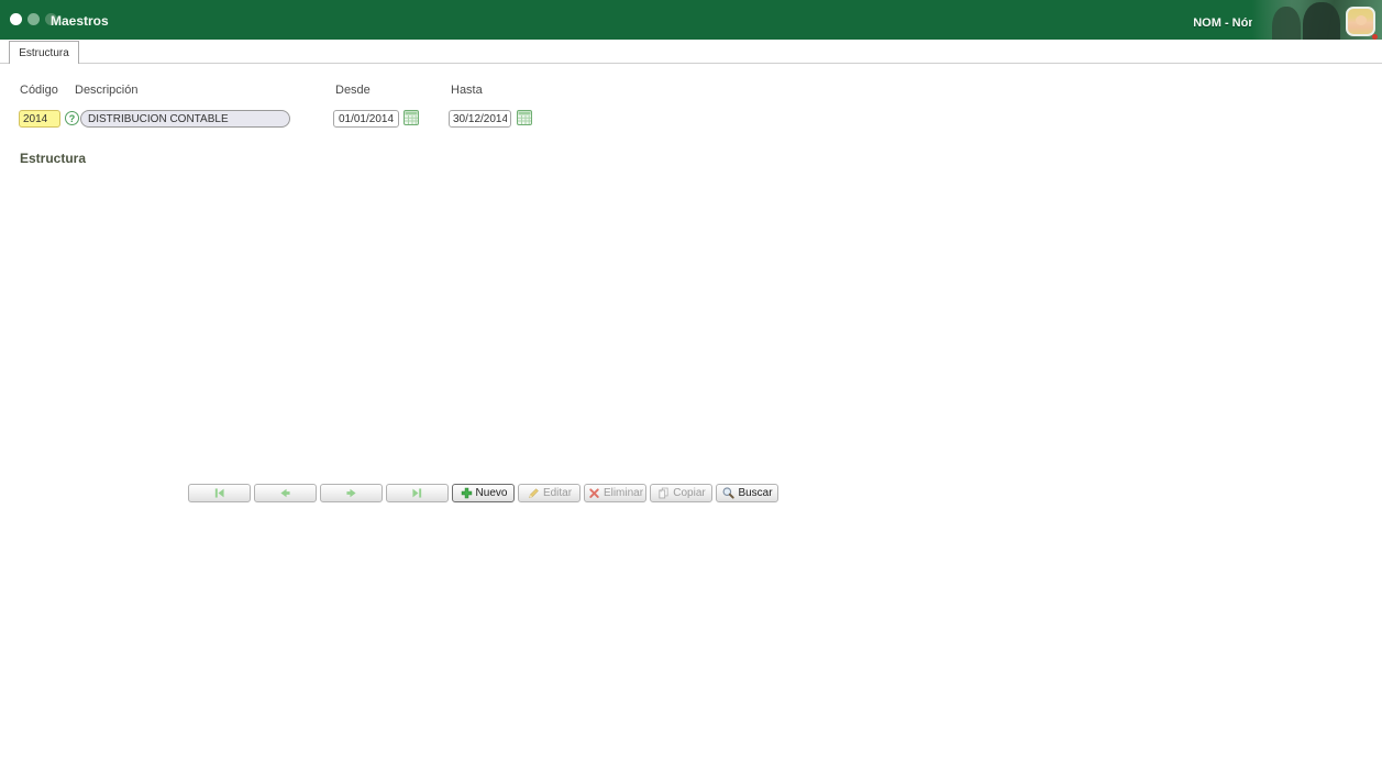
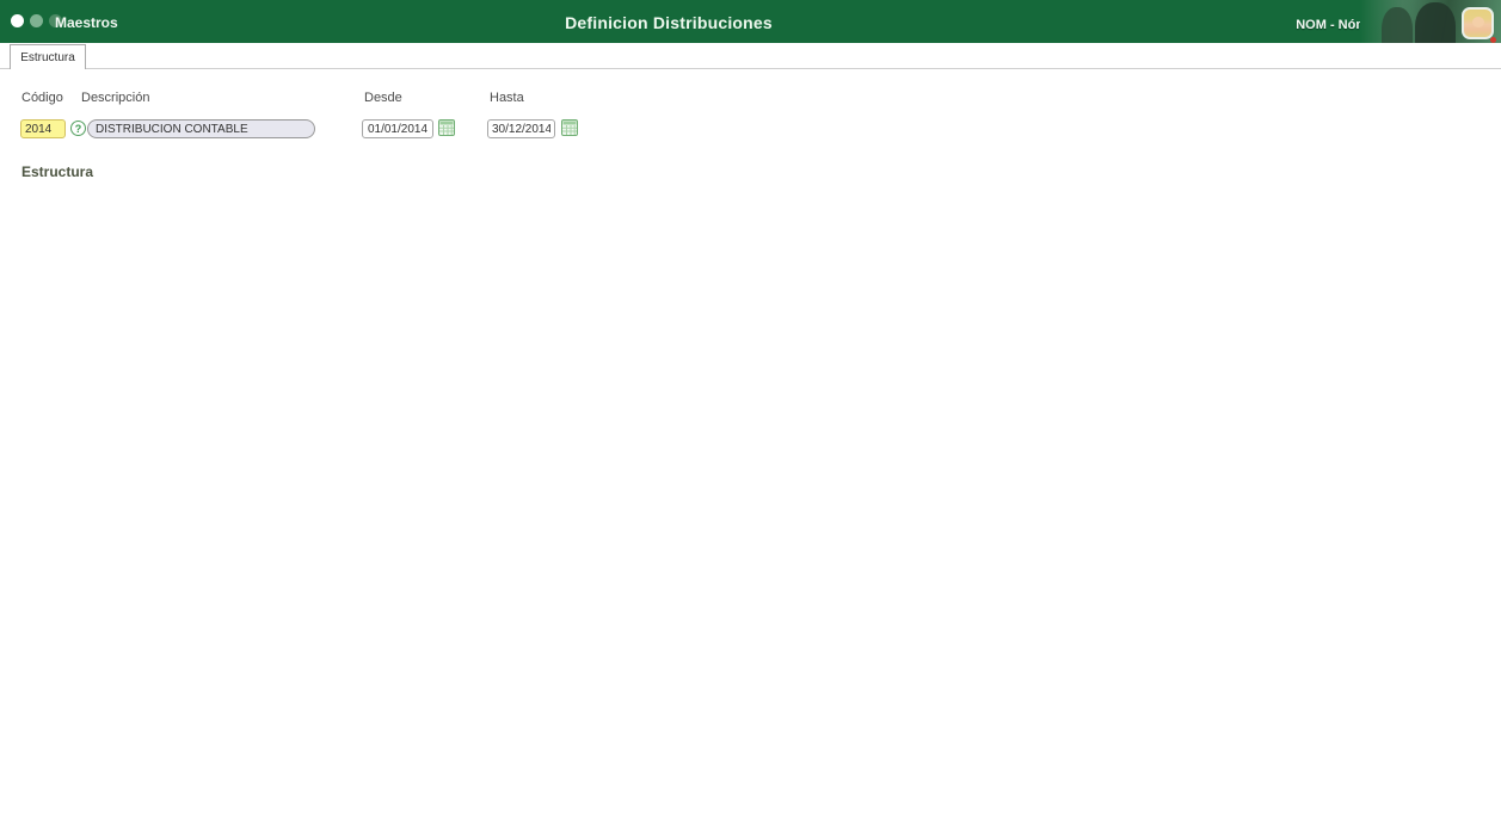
  Maestros
+ Definicion Distribuciones
  Estructura
  Código
  Descripción
  Desde
  Hasta
  2014
  ?
  DISTRIBUCION CONTABLE
  01/01/2014
  30/12/2014
  Estructura
- Nuevo
- Editar
- Eliminar
- Copiar
- Buscar
